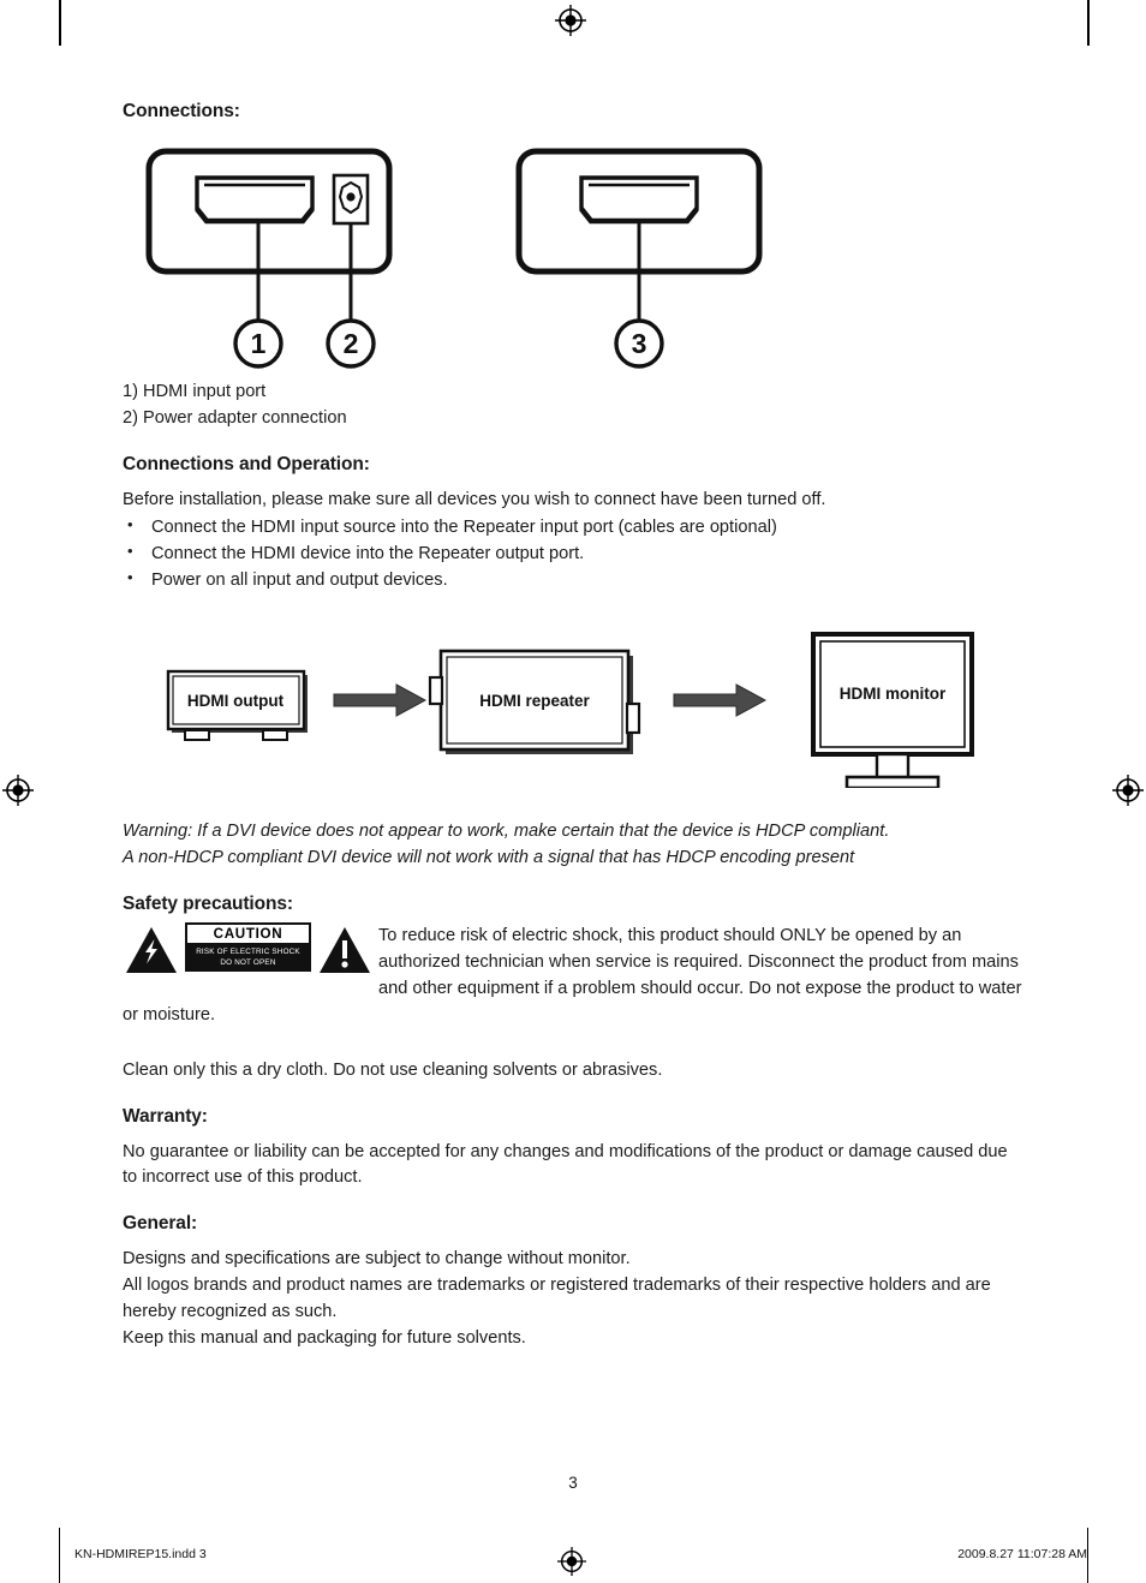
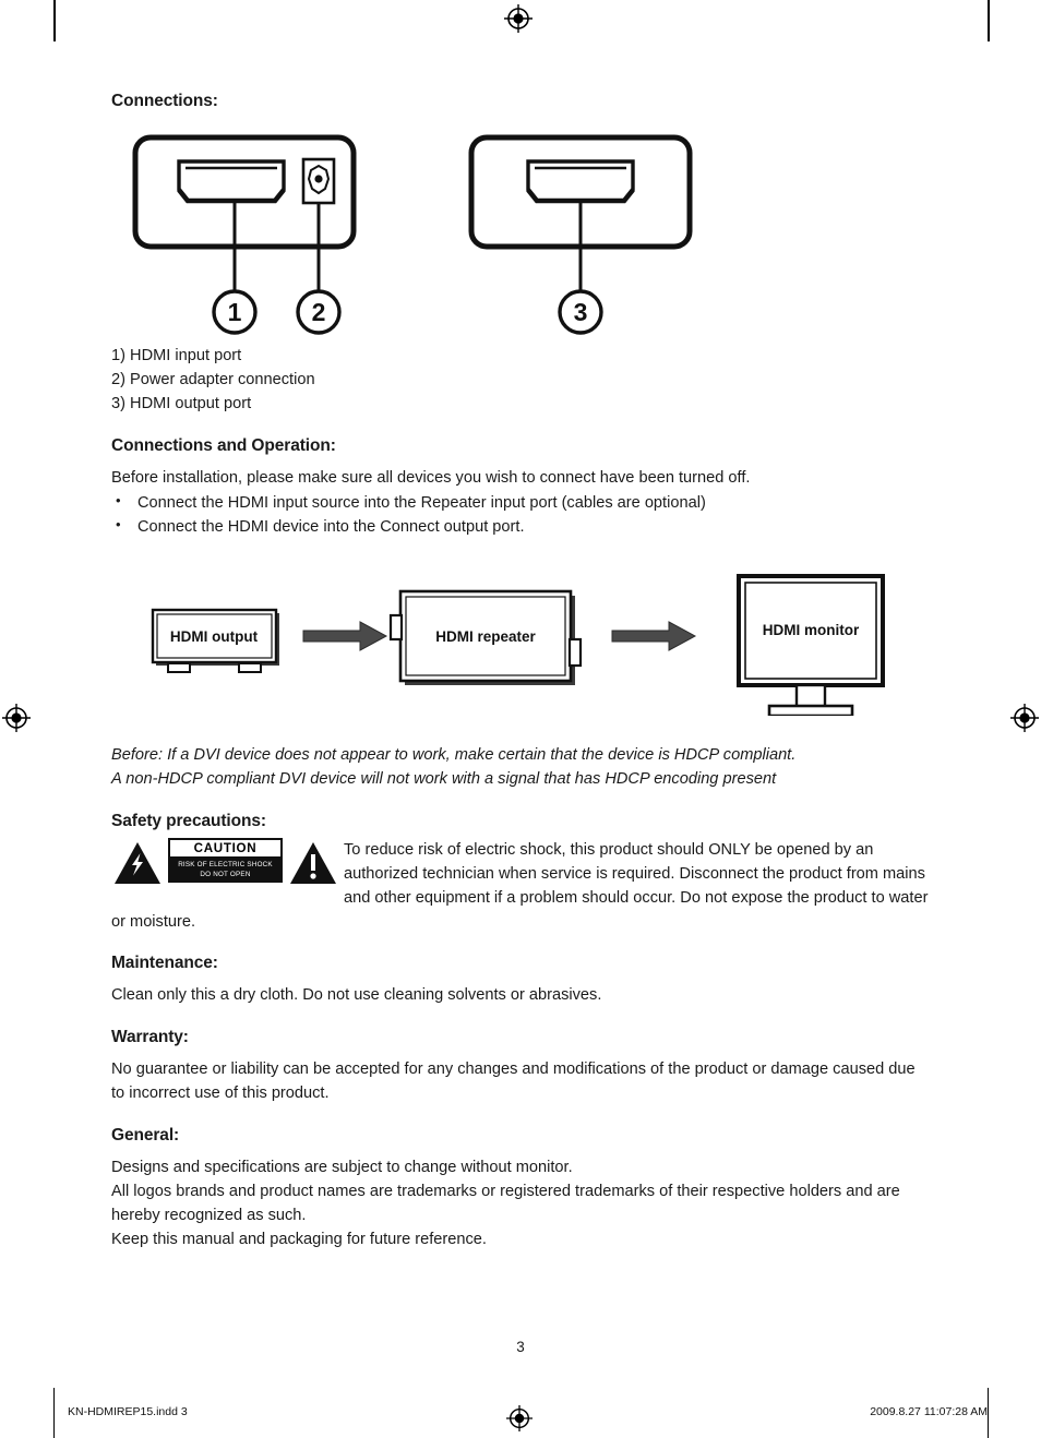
  Connections:
  1
  2
  3
  1) HDMI input port
  2) Power adapter connection
+ 3) HDMI output port
  Connections and Operation:
  Before installation, please make sure all devices you wish to connect have been turned off.
  Connect the HDMI input source into the Repeater input port (cables are optional)
- Connect the HDMI device into the Repeater output port.
+ Connect the HDMI device into the Connect output port.
- Power on all input and output devices.
  HDMI output
  HDMI repeater
  HDMI monitor
- Warning: If a DVI device does not appear to work, make certain that the device is HDCP compliant.
+ Before: If a DVI device does not appear to work, make certain that the device is HDCP compliant.
  A non-HDCP compliant DVI device will not work with a signal that has HDCP encoding present
  Safety precautions:
  CAUTION
  To reduce risk of electric shock, this product should ONLY be opened by an authorized technician when service is required. Disconnect the product from mains and other equipment if a problem should occur. Do not expose the product to water or moisture.
+ Maintenance:
  Clean only this a dry cloth. Do not use cleaning solvents or abrasives.
  Warranty:
  No guarantee or liability can be accepted for any changes and modifications of the product or damage caused due to incorrect use of this product.
  General:
  Designs and specifications are subject to change without monitor.
  All logos brands and product names are trademarks or registered trademarks of their respective holders and are hereby recognized as such.
- Keep this manual and packaging for future solvents.
+ Keep this manual and packaging for future reference.
  3
  KN-HDMIREP15.indd 3
  2009.8.27 11:07:28 AM
